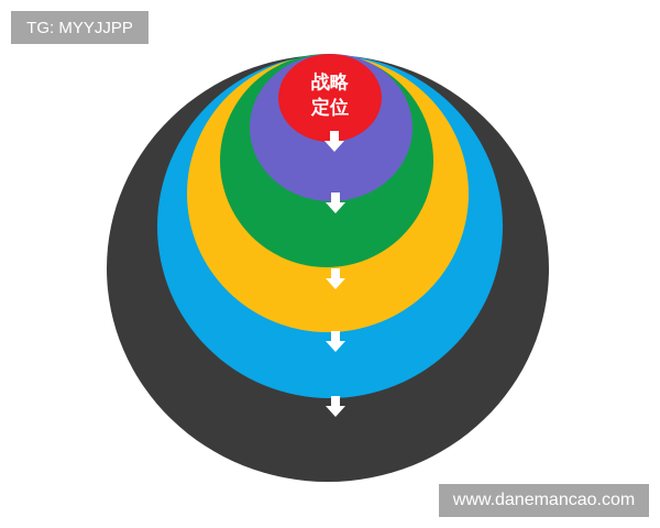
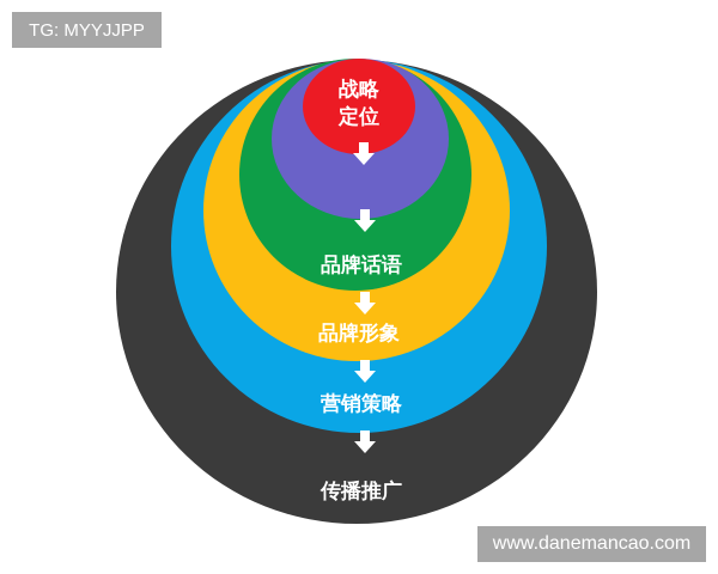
  TG: MYYJJPP
  战略
  定位
+ 品牌话语
+ 品牌形象
+ 营销策略
+ 传播推广
  www.danemancao.com
